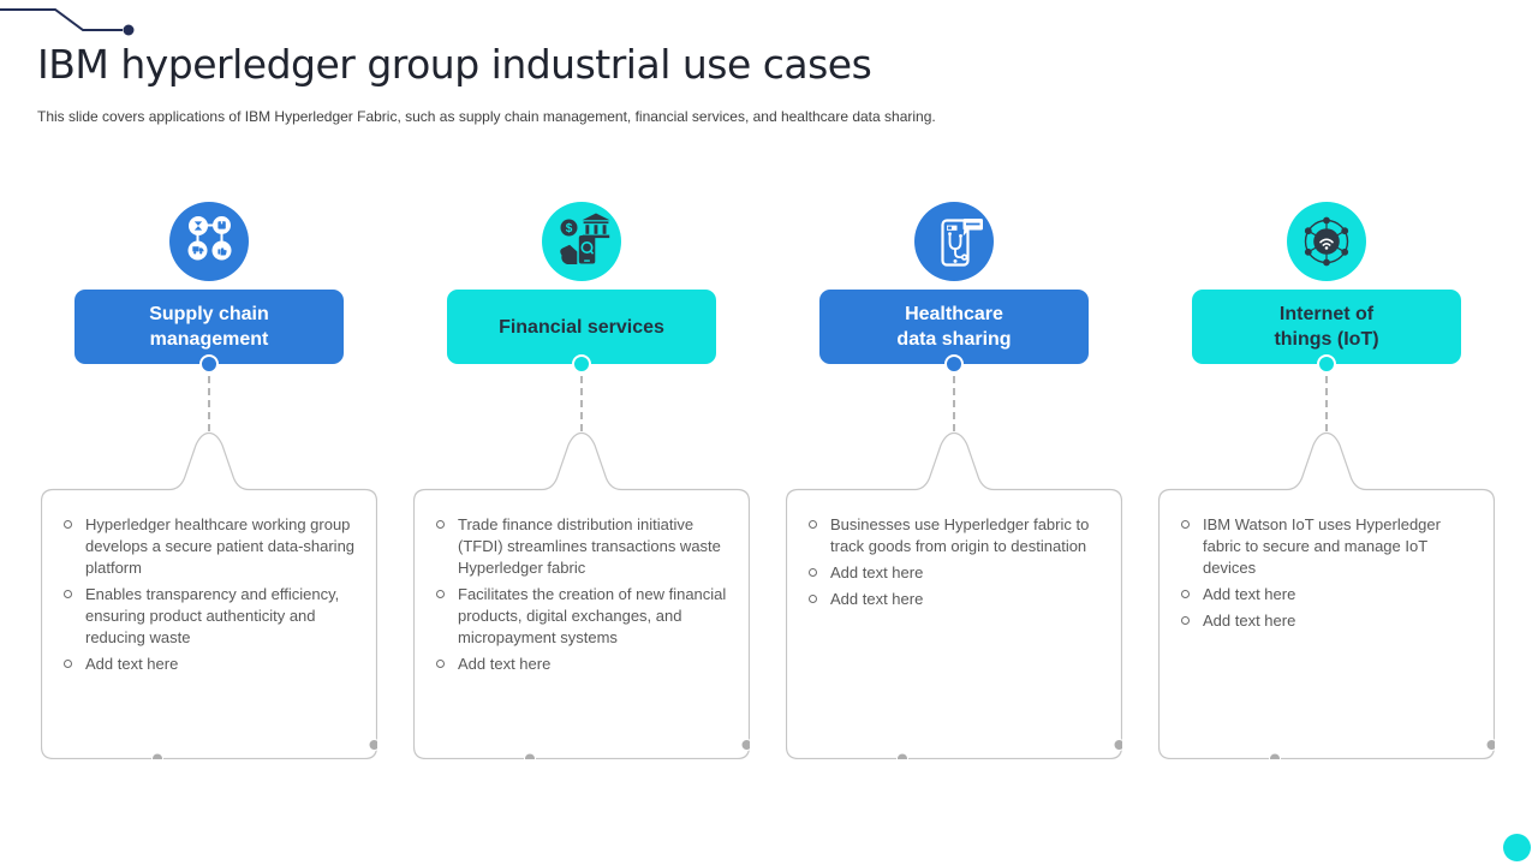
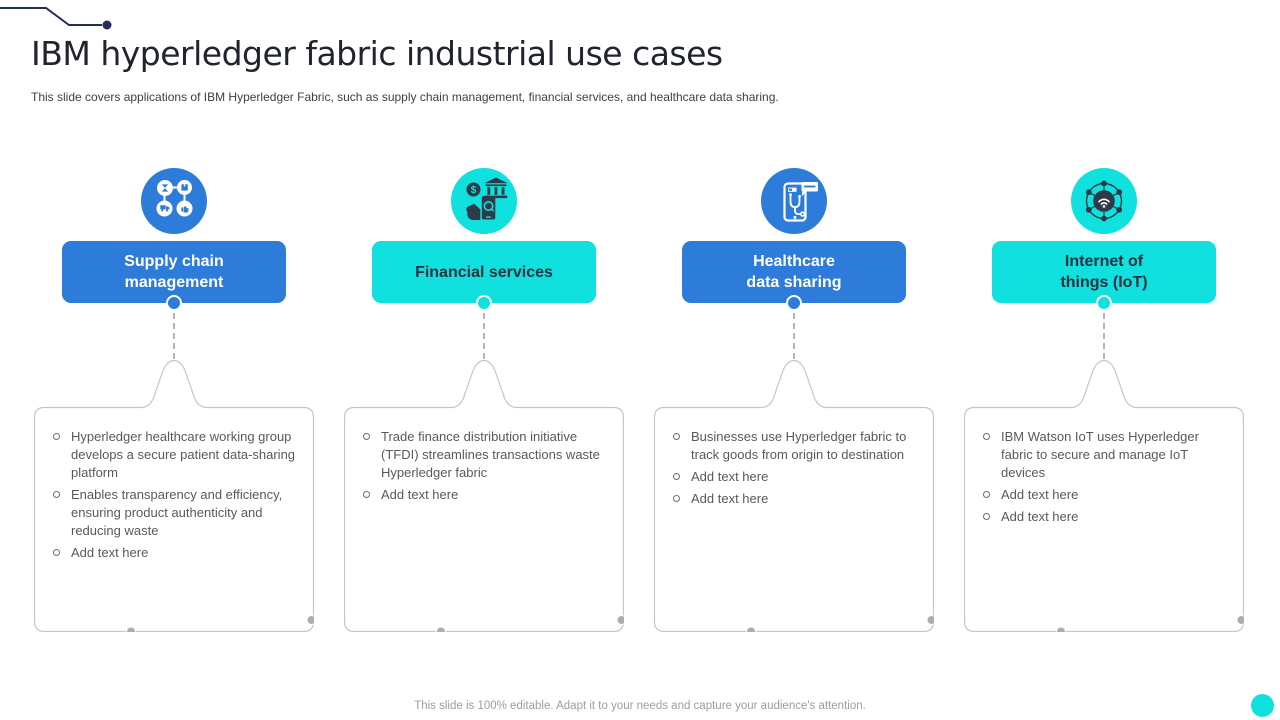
- IBM hyperledger group industrial use cases
+ IBM hyperledger fabric industrial use cases
  This slide covers applications of IBM Hyperledger Fabric, such as supply chain management, financial services, and healthcare data sharing.
  Supply chain
  management
  Hyperledger healthcare working group develops a secure patient data-sharing platform
  Enables transparency and efficiency, ensuring product authenticity and reducing waste
  Add text here
  $
  Financial services
  Trade finance distribution initiative (TFDI) streamlines transactions waste Hyperledger fabric
- Facilitates the creation of new financial products, digital exchanges, and micropayment systems
  Add text here
  Healthcare
  data sharing
  Businesses use Hyperledger fabric to track goods from origin to destination
  Add text here
  Add text here
  Internet of
  things (IoT)
  IBM Watson IoT uses Hyperledger fabric to secure and manage IoT devices
  Add text here
  Add text here
+ This slide is 100% editable. Adapt it to your needs and capture your audience's attention.
